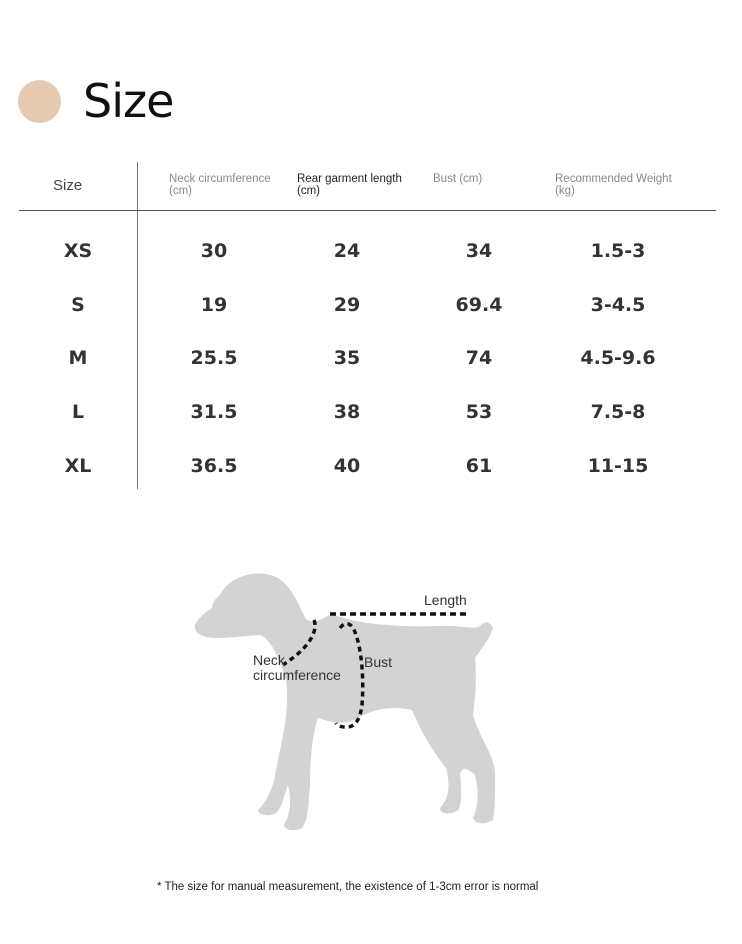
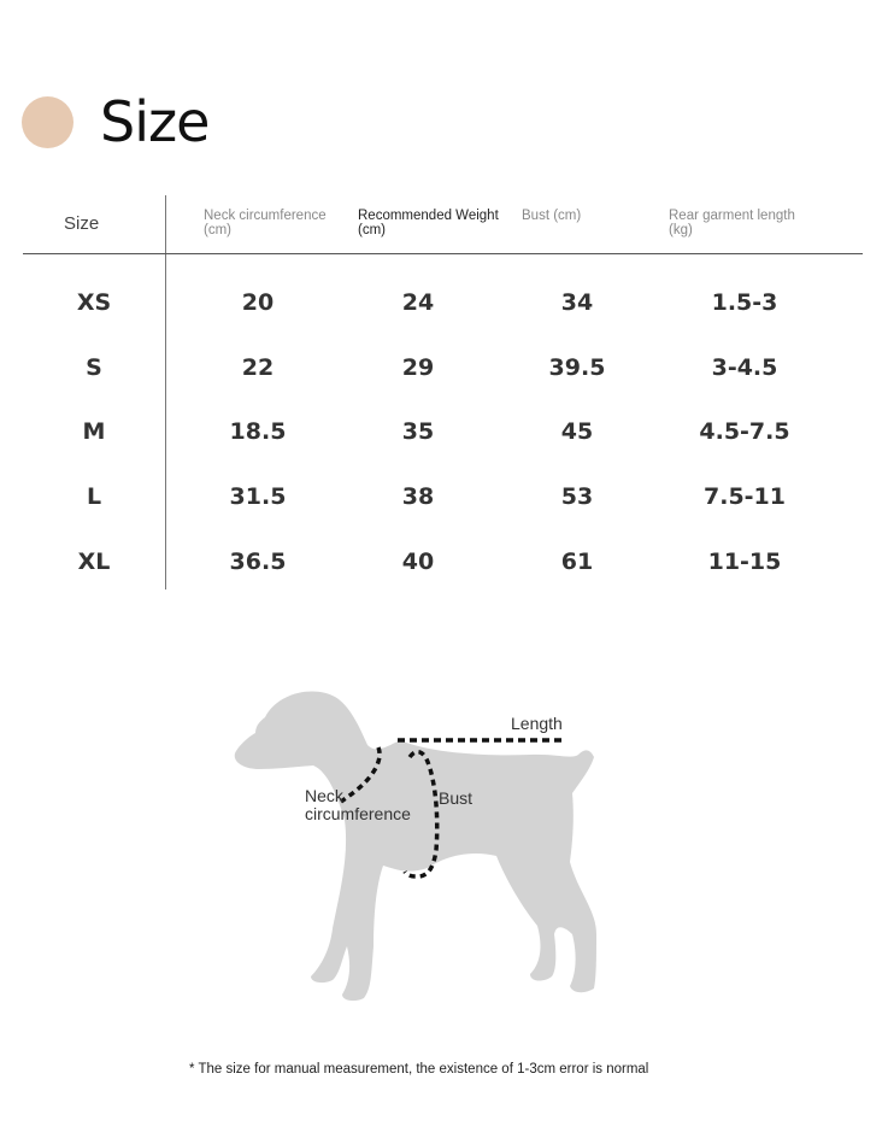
  Size
  Size
  Neck circumference
  (cm)
- Rear garment length
+ Recommended Weight
  (cm)
  Bust (cm)
- Recommended Weight
+ Rear garment length
  (kg)
  XS
- 30
+ 20
  24
  34
  1.5-3
  S
- 19
+ 22
  29
- 69.4
+ 39.5
  3-4.5
  M
- 25.5
+ 18.5
  35
- 74
+ 45
- 4.5-9.6
+ 4.5-7.5
  L
  31.5
  38
  53
- 7.5-8
+ 7.5-11
  XL
  36.5
  40
  61
  11-15
  Length
  Neck
  circumference
  Bust
  * The size for manual measurement, the existence of 1-3cm error is normal
